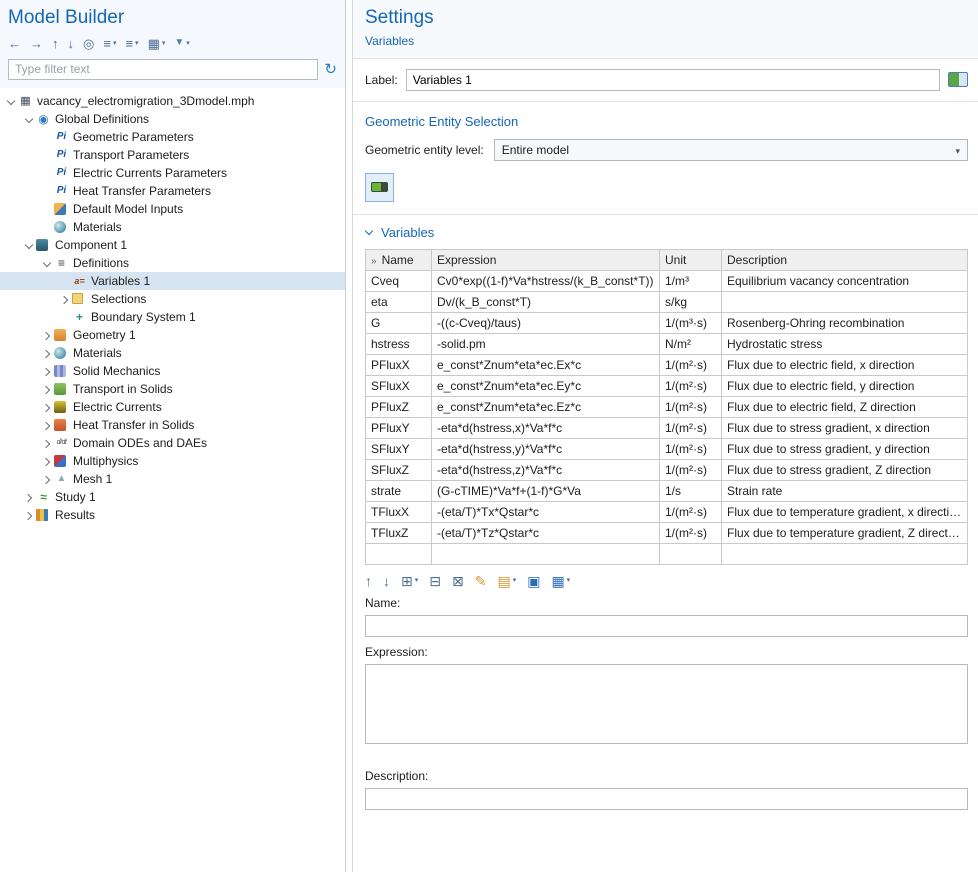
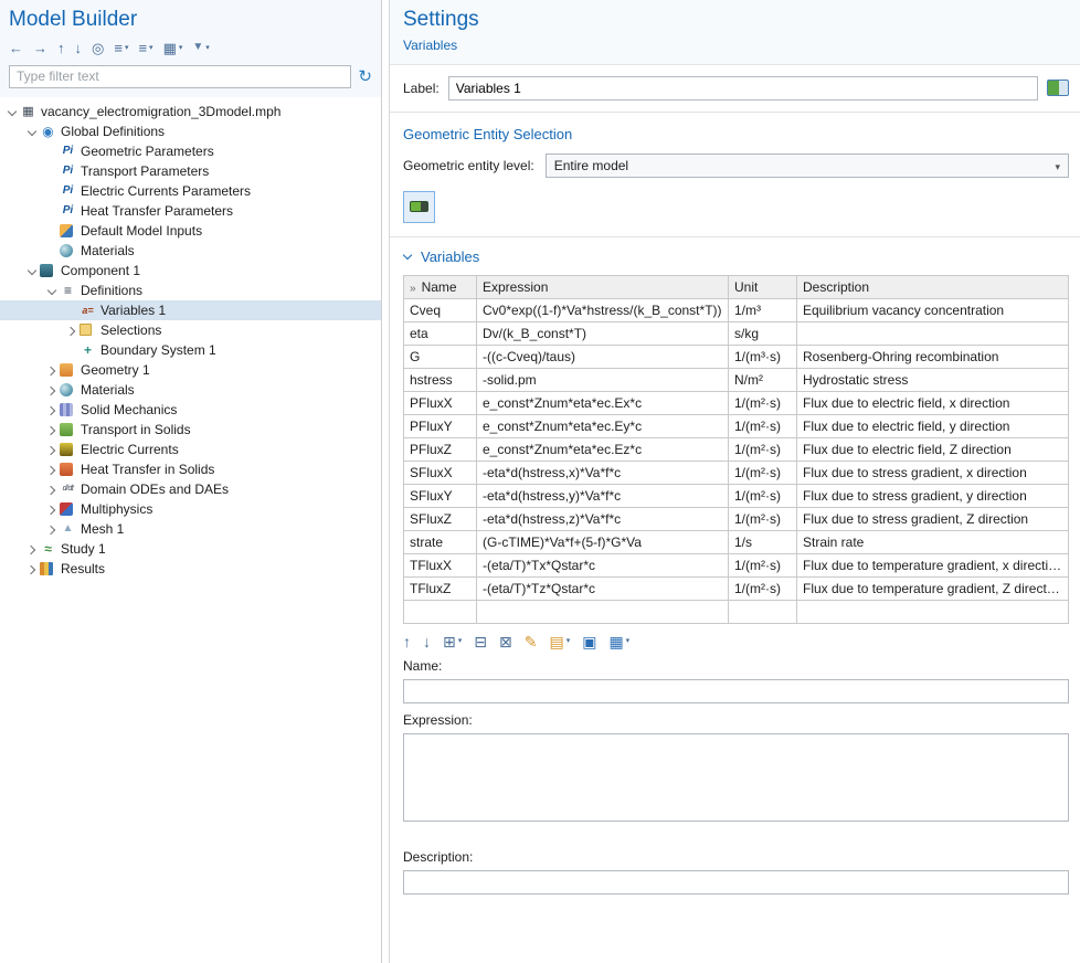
  Model Builder
  ←
  →
  ↑
  ↓
  ◎
  ≡
  ≡
  ▦
  ▼
  Type filter text
  ↻
  vacancy_electromigration_3Dmodel.mph
  Global Definitions
  Geometric Parameters
  Transport Parameters
  Electric Currents Parameters
  Heat Transfer Parameters
  Default Model Inputs
  Materials
  Component 1
  Definitions
  Variables 1
  Selections
  Boundary System 1
  Geometry 1
  Materials
  Solid Mechanics
  Transport in Solids
  Electric Currents
  Heat Transfer in Solids
  Domain ODEs and DAEs
  Multiphysics
  Mesh 1
  Study 1
  Results
  Settings
  Variables
  Label:
  Variables 1
  Geometric Entity Selection
  Geometric entity level:
  Entire model
  Variables
  » Name	Expression	Unit	Description
  Cveq	Cv0*exp((1-f)*Va*hstress/(k_B_const*T))	1/m³	Equilibrium vacancy concentration
  eta	Dv/(k_B_const*T)	s/kg
  G	-((c-Cveq)/taus)	1/(m³·s)	Rosenberg-Ohring recombination
  hstress	-solid.pm	N/m²	Hydrostatic stress
  PFluxX	e_const*Znum*eta*ec.Ex*c	1/(m²·s)	Flux due to electric field, x direction
- SFluxX	e_const*Znum*eta*ec.Ey*c	1/(m²·s)	Flux due to electric field, y direction
+ PFluxY	e_const*Znum*eta*ec.Ey*c	1/(m²·s)	Flux due to electric field, y direction
  PFluxZ	e_const*Znum*eta*ec.Ez*c	1/(m²·s)	Flux due to electric field, Z direction
- PFluxY	-eta*d(hstress,x)*Va*f*c	1/(m²·s)	Flux due to stress gradient, x direction
+ SFluxX	-eta*d(hstress,x)*Va*f*c	1/(m²·s)	Flux due to stress gradient, x direction
  SFluxY	-eta*d(hstress,y)*Va*f*c	1/(m²·s)	Flux due to stress gradient, y direction
  SFluxZ	-eta*d(hstress,z)*Va*f*c	1/(m²·s)	Flux due to stress gradient, Z direction
- strate	(G-cTIME)*Va*f+(1-f)*G*Va	1/s	Strain rate
+ strate	(G-cTIME)*Va*f+(5-f)*G*Va	1/s	Strain rate
  TFluxX	-(eta/T)*Tx*Qstar*c	1/(m²·s)	Flux due to temperature gradient, x direction
  TFluxZ	-(eta/T)*Tz*Qstar*c	1/(m²·s)	Flux due to temperature gradient, Z direction
  ↑
  ↓
  ⊞
  ⊟
  ⊠
  ✎
  ▤
  ▣
  ▦
  Name:
  Expression:
  Description:
